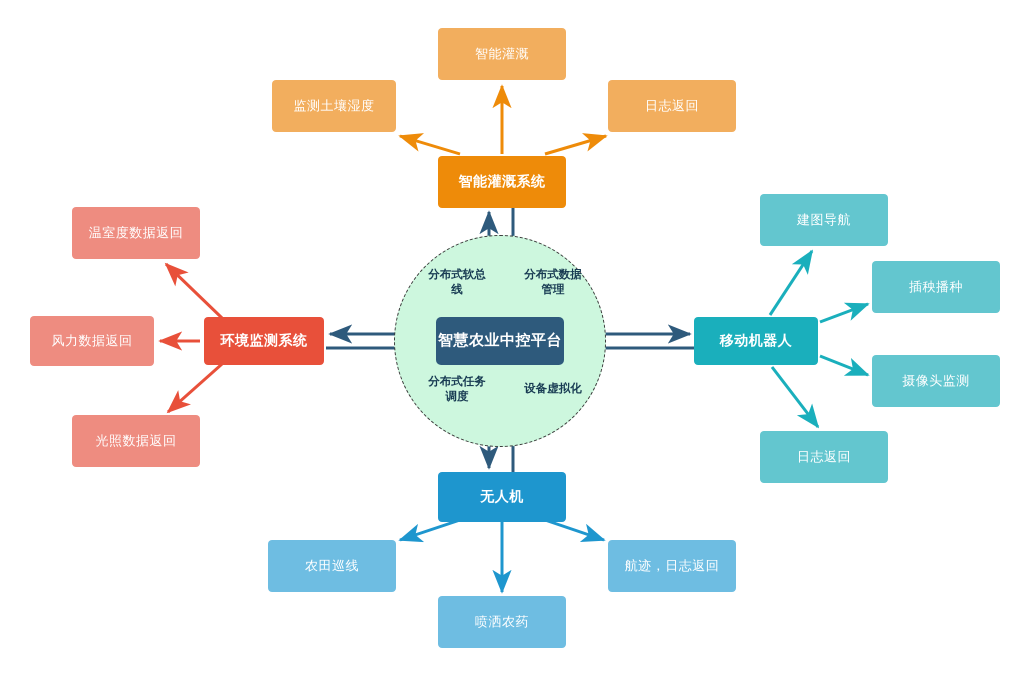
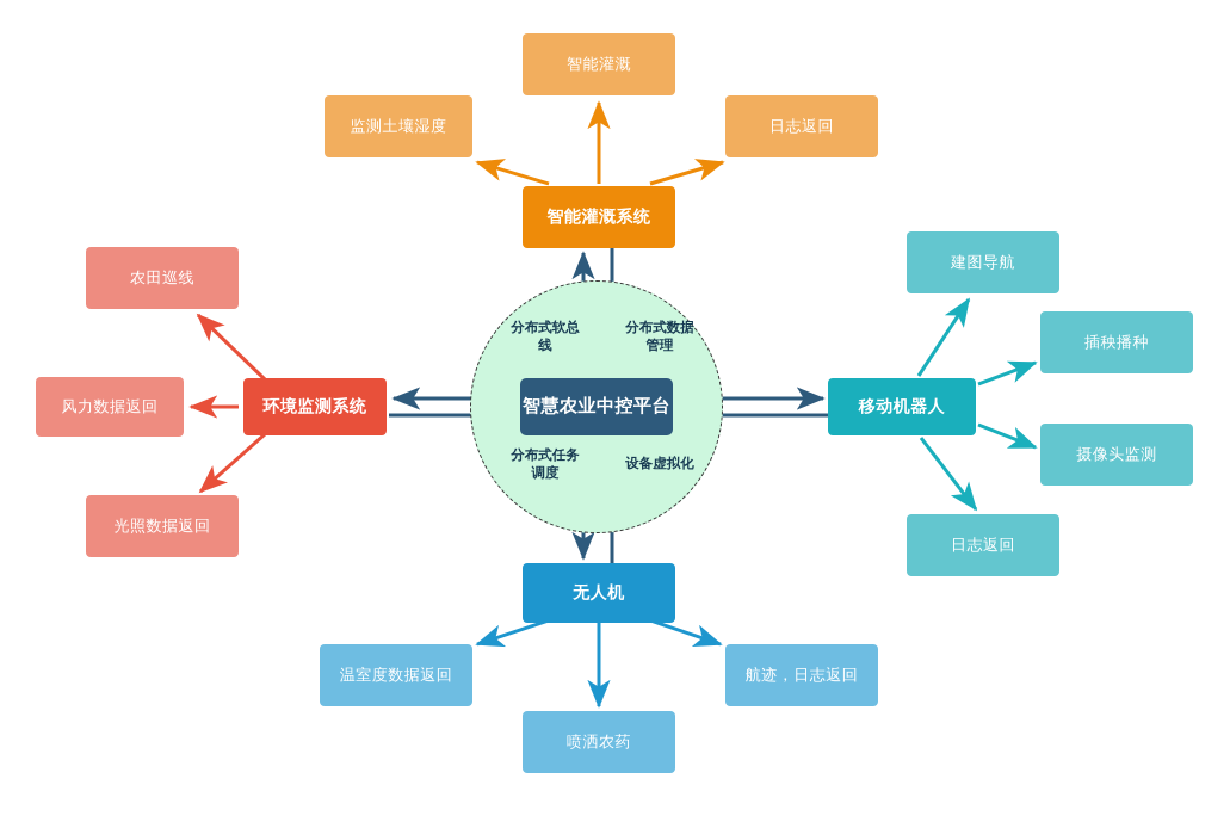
  分布式软总线
  分布式数据管理
  分布式任务调度
  设备虚拟化
  智慧农业中控平台
  智能灌溉系统
  监测土壤湿度
  智能灌溉
  日志返回
  环境监测系统
- 温室度数据返回
+ 农田巡线
  风力数据返回
  光照数据返回
  移动机器人
  建图导航
  插秧播种
  摄像头监测
  日志返回
  无人机
- 农田巡线
+ 温室度数据返回
  喷洒农药
  航迹，日志返回
